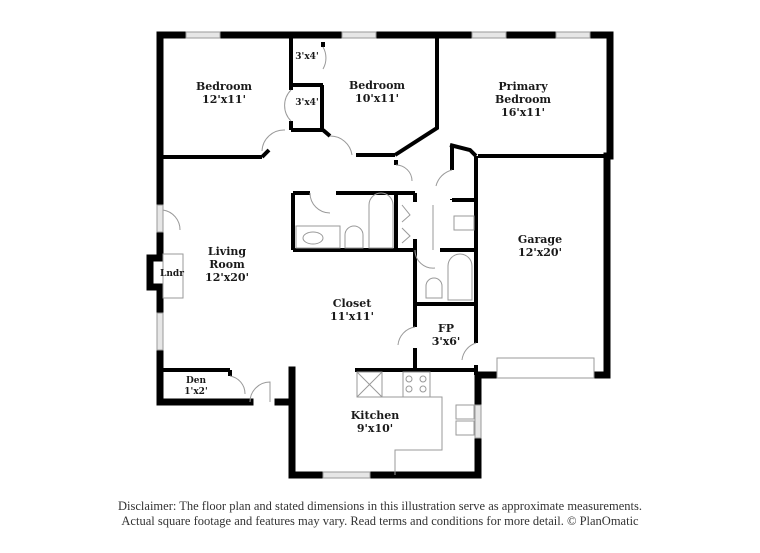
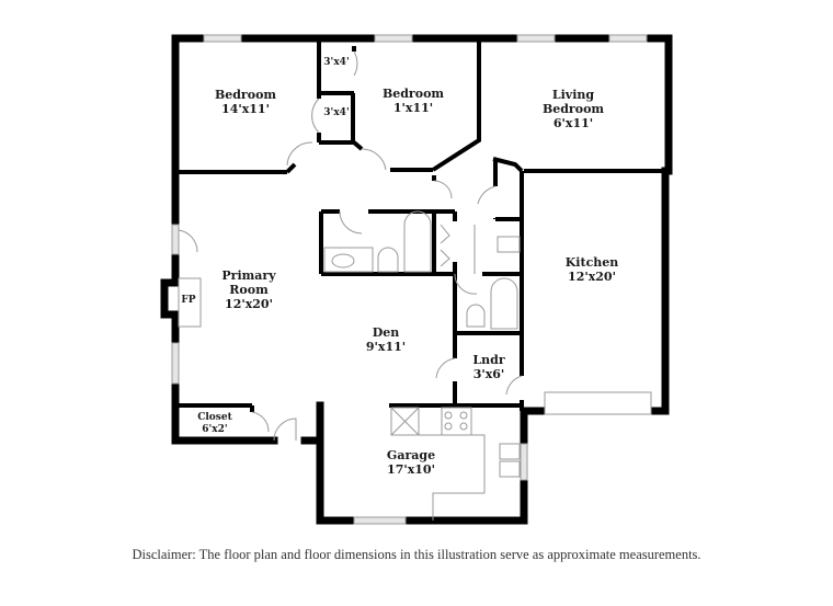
  Bedroom
- 12'x11'
+ 14'x11'
  3'x4'
  3'x4'
  Bedroom
- 10'x11'
+ 1'x11'
- Primary
+ Living
  Bedroom
- 16'x11'
+ 6'x11'
- Living
+ Primary
  Room
  12'x20'
- Lndr
+ FP
- Closet
+ Den
- 11'x11'
+ 9'x11'
- FP
+ Lndr
  3'x6'
- Garage
+ Kitchen
  12'x20'
- Kitchen
+ Garage
- 9'x10'
+ 17'x10'
- Den
+ Closet
- 1'x2'
+ 6'x2'
- Disclaimer: The floor plan and stated dimensions in this illustration serve as approximate measurements.
+ Disclaimer: The floor plan and floor dimensions in this illustration serve as approximate measurements.
- Actual square footage and features may vary. Read terms and conditions for more detail. © PlanOmatic
